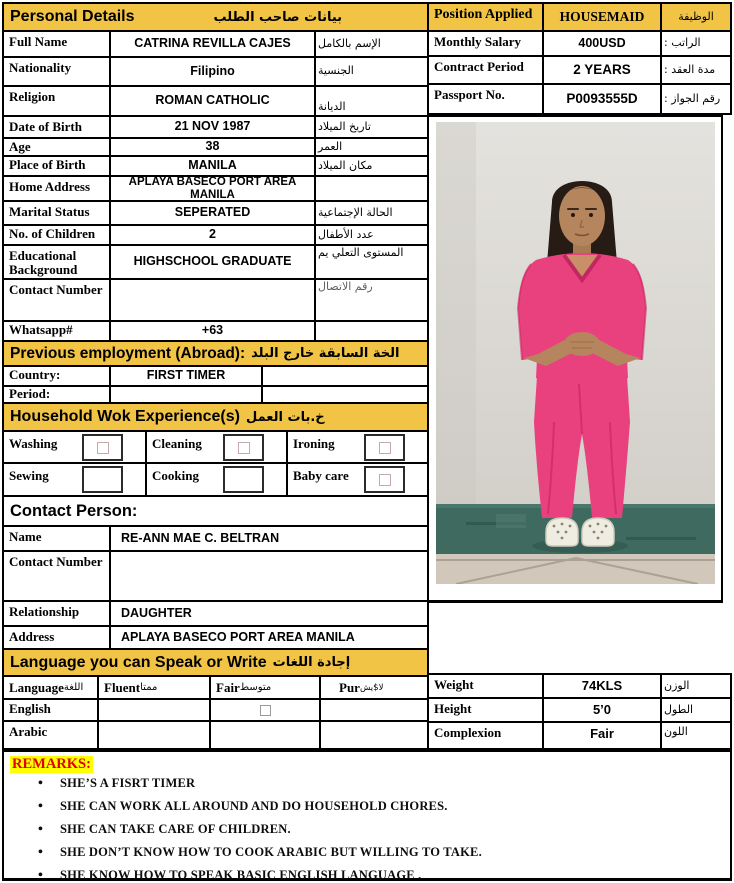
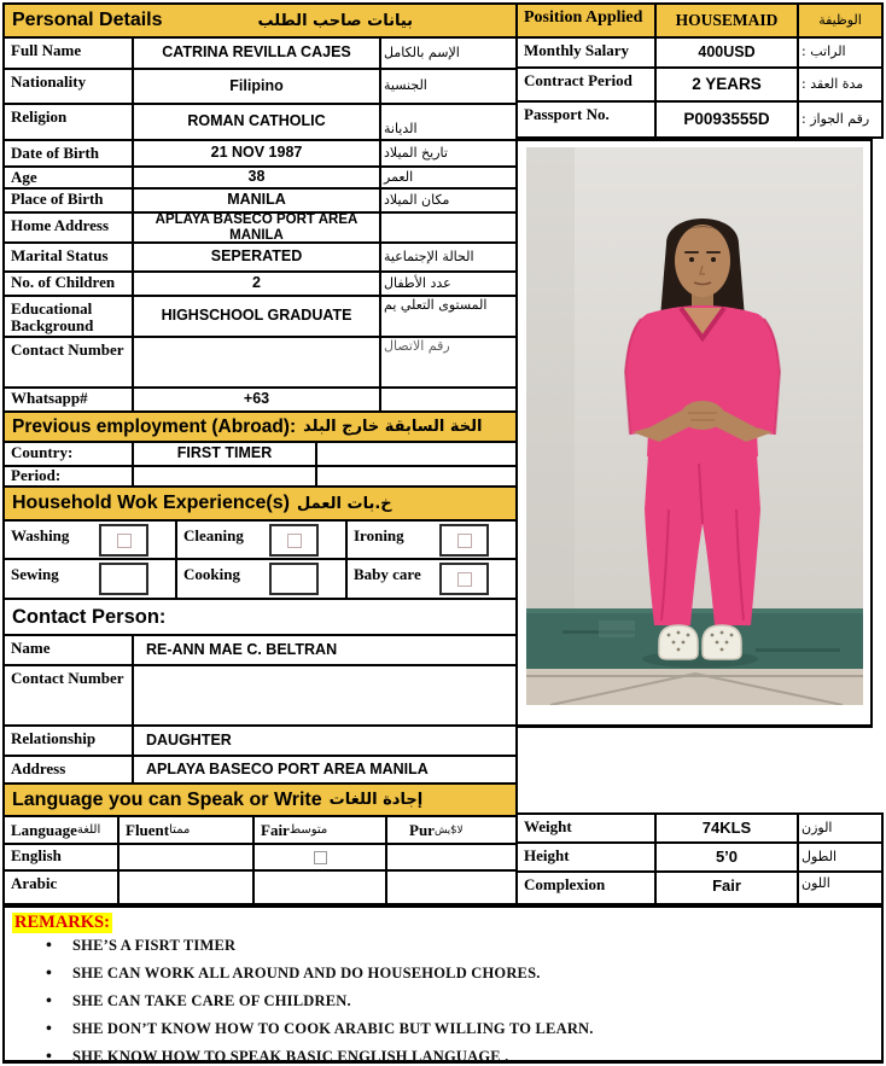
  Personal Details
  بيانات صاحب الطلب
  Full Name
  CATRINA REVILLA CAJES
  الإسم بالكامل
  Nationality
  Filipino
  الجنسية
  Religion
  ROMAN CATHOLIC
  الديانة
  Date of Birth
  21 NOV 1987
  تاريخ الميلاد
  Age
  38
  العمر
  Place of Birth
  MANILA
  مكان الميلاد
  Home Address
  APLAYA BASECO PORT AREA MANILA
  Marital Status
  SEPERATED
  الحالة الإجتماعية
  No. of Children
  2
  عدد الأطفال
  Educational Background
  HIGHSCHOOL GRADUATE
  المستوى التعلي يم
  Contact Number
  رقم الاتصال
  Whatsapp#
  +63
  Previous employment (Abroad):
  الخة السابقة خارج البلد
  Country:
  FIRST TIMER
  Period:
  Household Wok Experience(s)
  خ.بات العمل
  Washing
  Cleaning
  Ironing
  Sewing
  Cooking
  Baby care
  Contact Person:
  Name
  RE-ANN MAE C. BELTRAN
  Contact Number
  Relationship
  DAUGHTER
  Address
  APLAYA BASECO PORT AREA MANILA
  Language you can Speak or Write
  إجادة اللغات
  Language
  اللغة
  Fluent
  ممتا
  Fair
  متوسط
  Pur
  لا$يش
  English
  Arabic
  Position Applied
  HOUSEMAID
  الوظيفة
  Monthly Salary
  400USD
  الراتب :
  Contract Period
  2 YEARS
  مدة العقد :
  Passport No.
  P0093555D
  رقم الجواز :
  Weight
  74KLS
  الوزن
  Height
  5’0
  الطول
  Complexion
  Fair
  اللون
  REMARKS:
  SHE’S A FISRT TIMER
  SHE CAN WORK ALL AROUND AND DO HOUSEHOLD CHORES.
  SHE CAN TAKE CARE OF CHILDREN.
- SHE DON’T KNOW HOW TO COOK ARABIC BUT WILLING TO TAKE.
+ SHE DON’T KNOW HOW TO COOK ARABIC BUT WILLING TO LEARN.
  SHE KNOW HOW TO SPEAK BASIC ENGLISH LANGUAGE .
